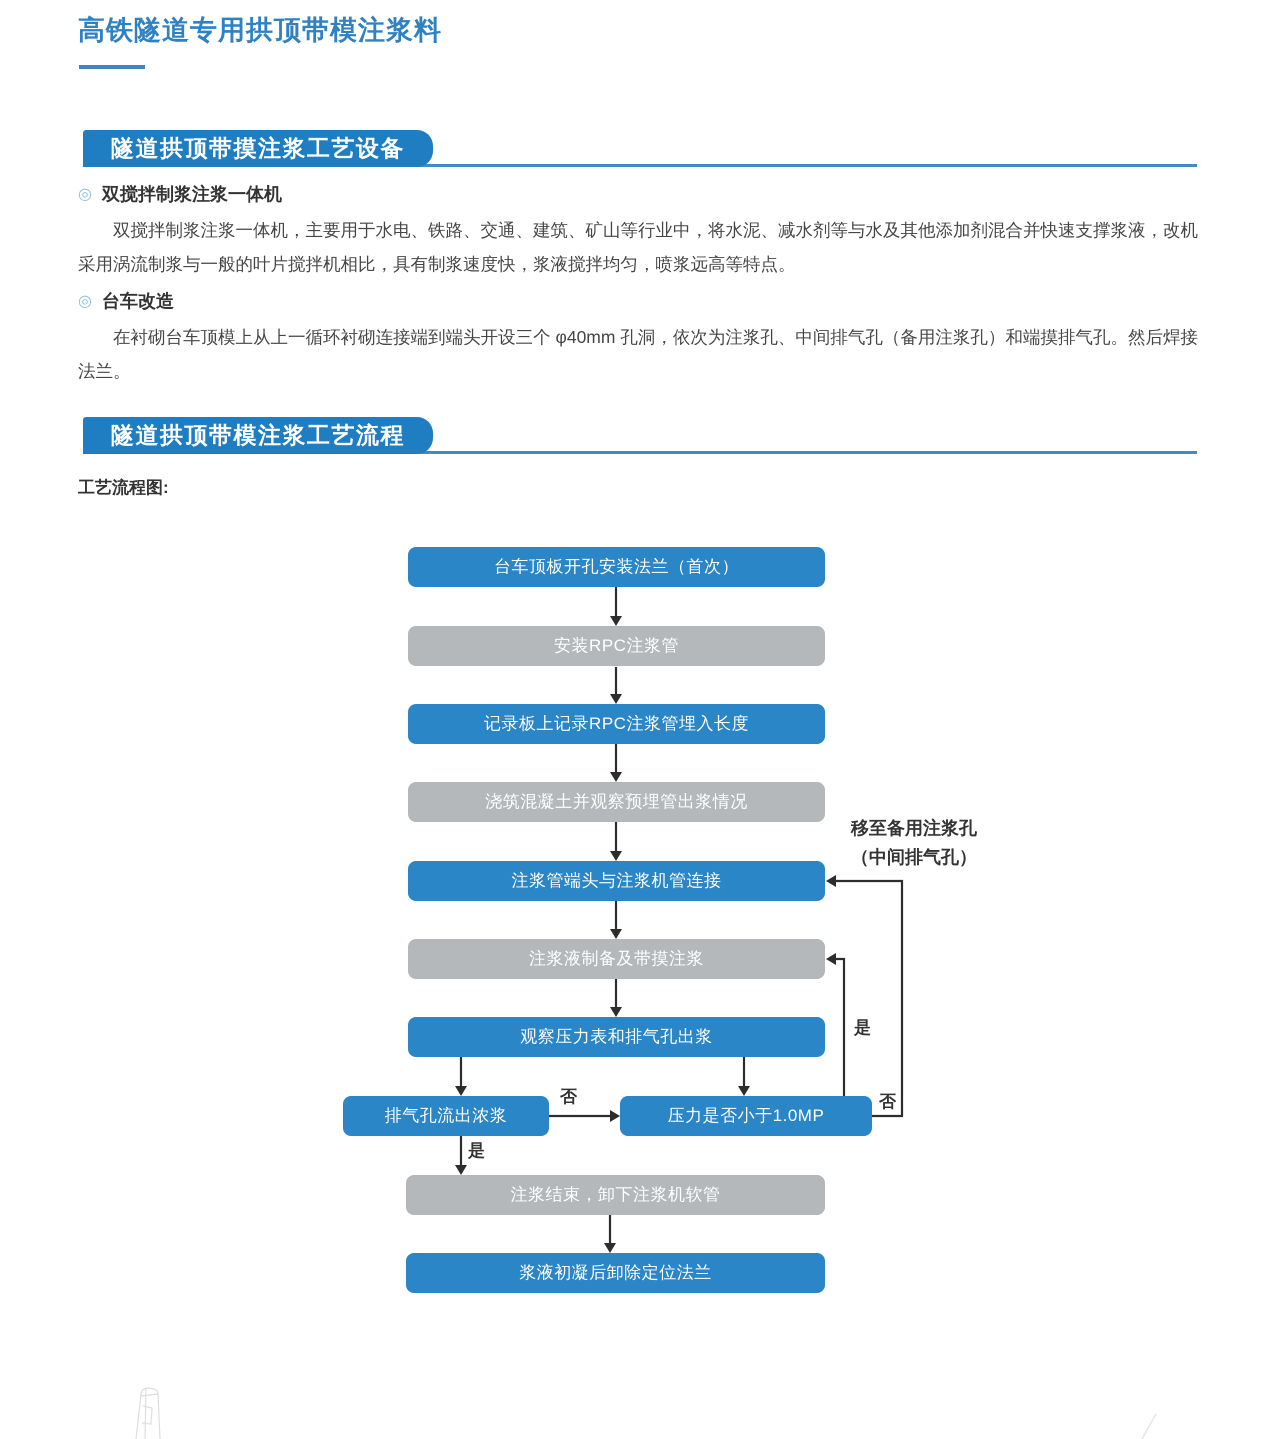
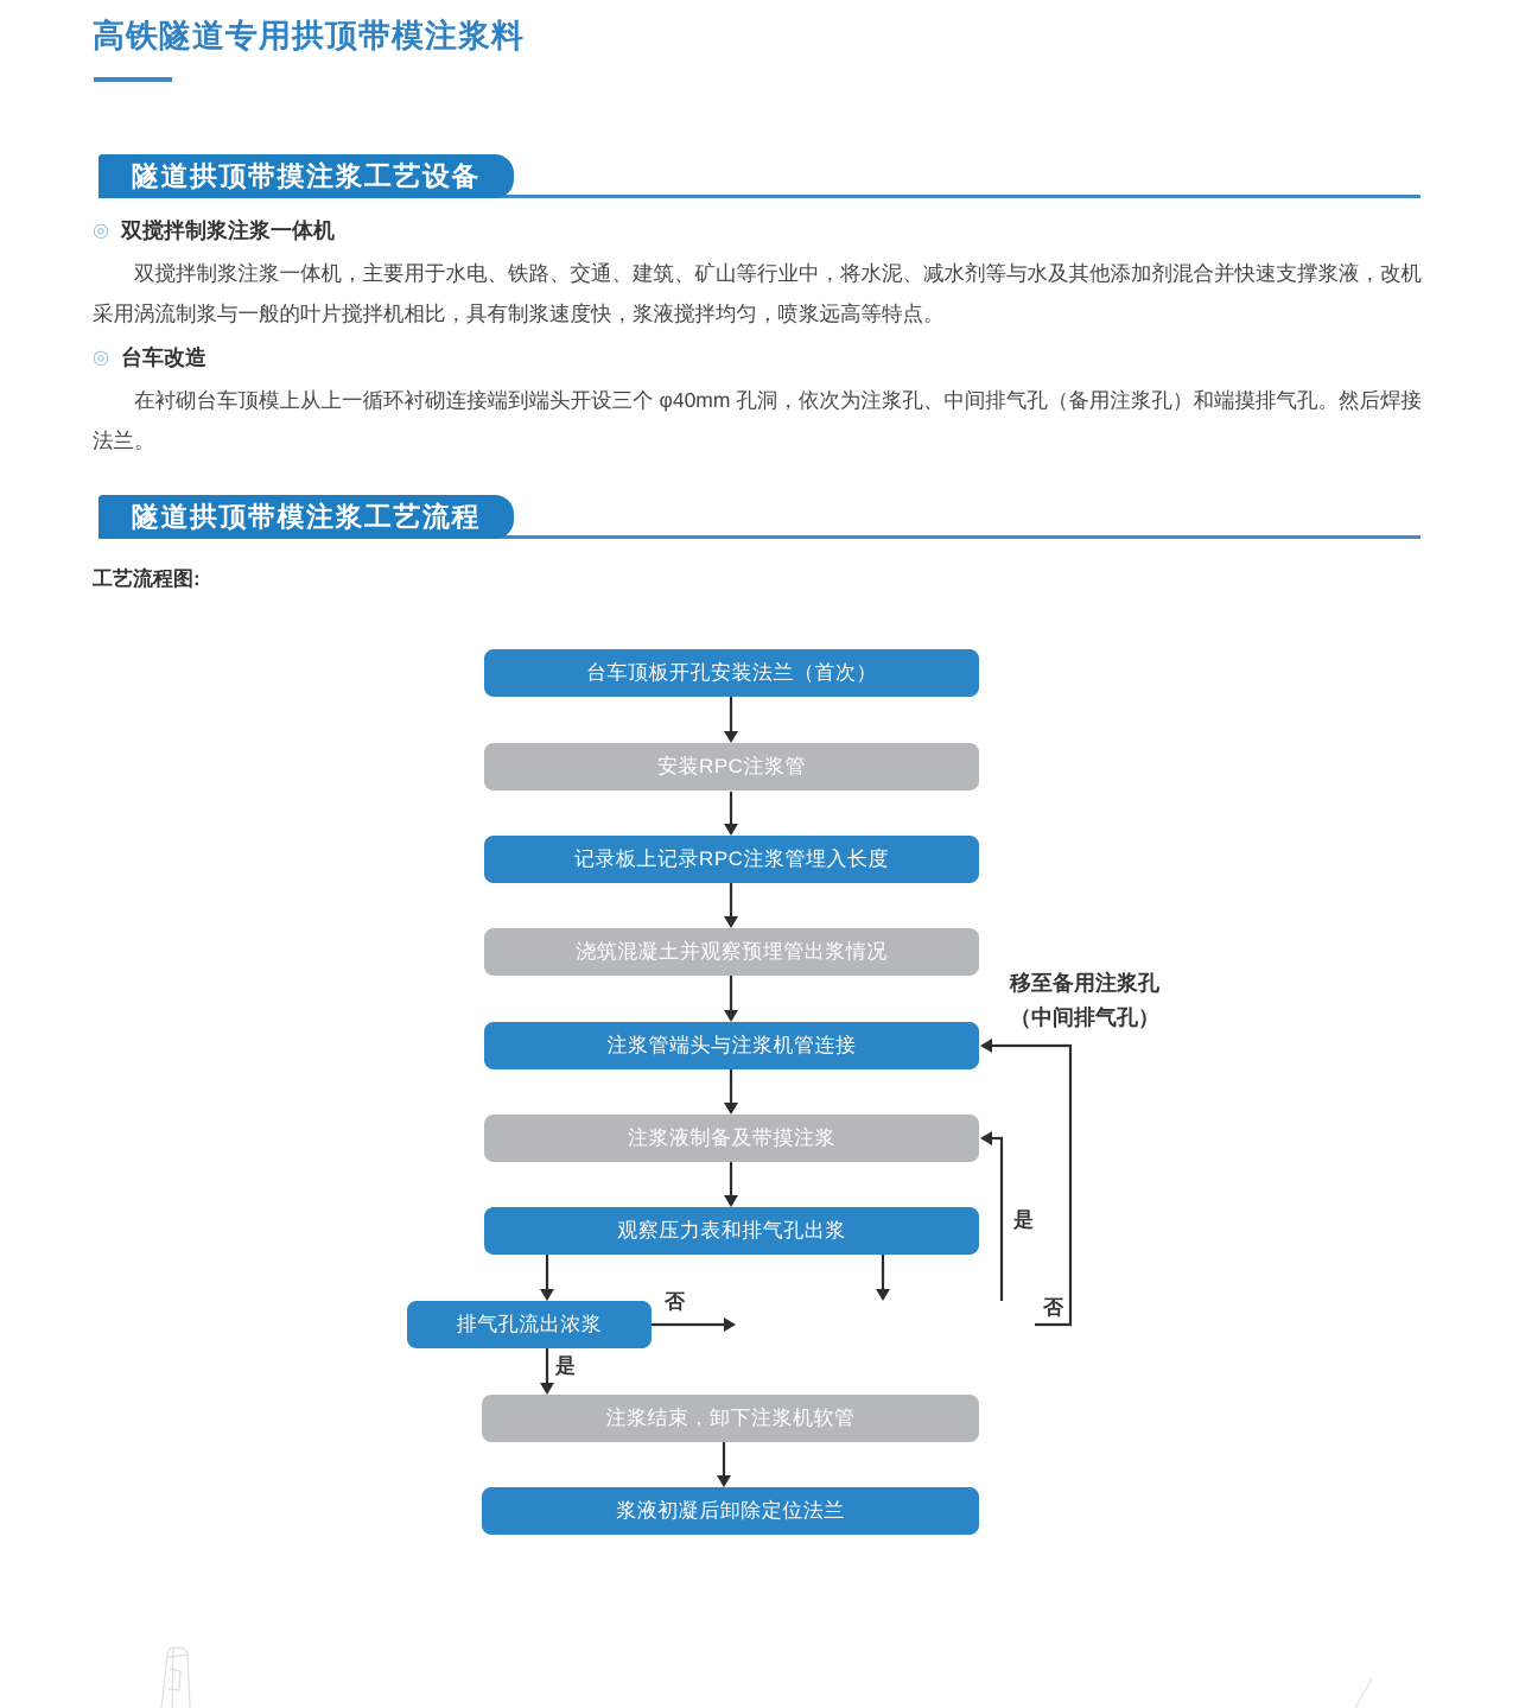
  高铁隧道专用拱顶带模注浆料
  隧道拱顶带摸注浆工艺设备
  ◎
  双搅拌制浆注浆一体机
  双搅拌制浆注浆一体机，主要用于水电、铁路、交通、建筑、矿山等行业中，将水泥、减水剂等与水及其他添加剂混合并快速支撑浆液，改机采用涡流制浆与一般的叶片搅拌机相比，具有制浆速度快，浆液搅拌均匀，喷浆远高等特点。
  ◎
  台车改造
  在衬砌台车顶模上从上一循环衬砌连接端到端头开设三个 φ40mm 孔洞，依次为注浆孔、中间排气孔（备用注浆孔）和端摸排气孔。然后焊接法兰。
  隧道拱顶带模注浆工艺流程
  工艺流程图:
  台车顶板开孔安装法兰（首次）
  安装RPC注浆管
  记录板上记录RPC注浆管埋入长度
  浇筑混凝土并观察预埋管出浆情况
  注浆管端头与注浆机管连接
  注浆液制备及带摸注浆
  观察压力表和排气孔出浆
  排气孔流出浓浆
- 压力是否小于1.0MP
  注浆结束，卸下注浆机软管
  浆液初凝后卸除定位法兰
  否
  是
  是
  否
  移至备用注浆孔
  （中间排气孔）
